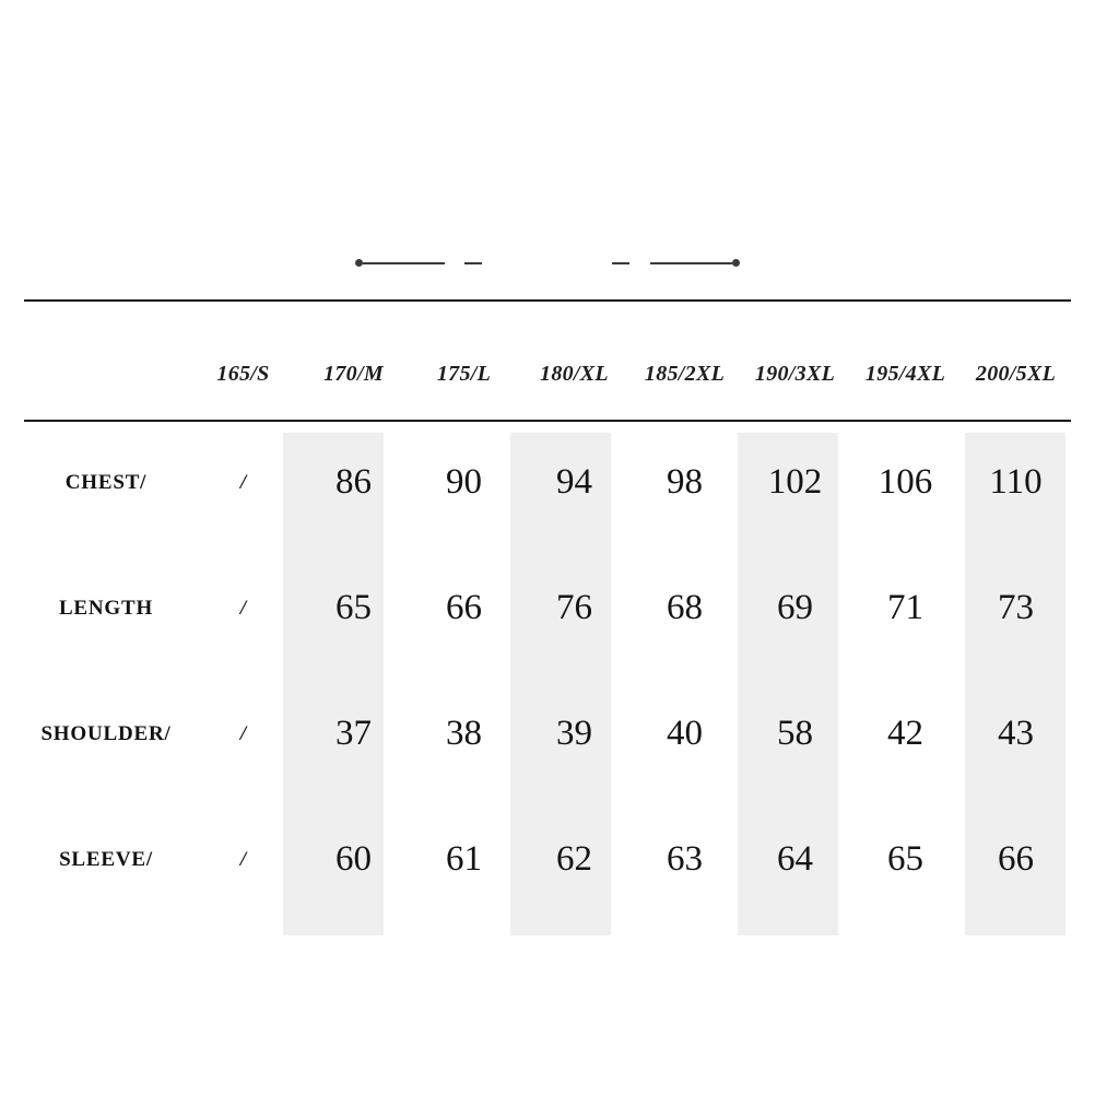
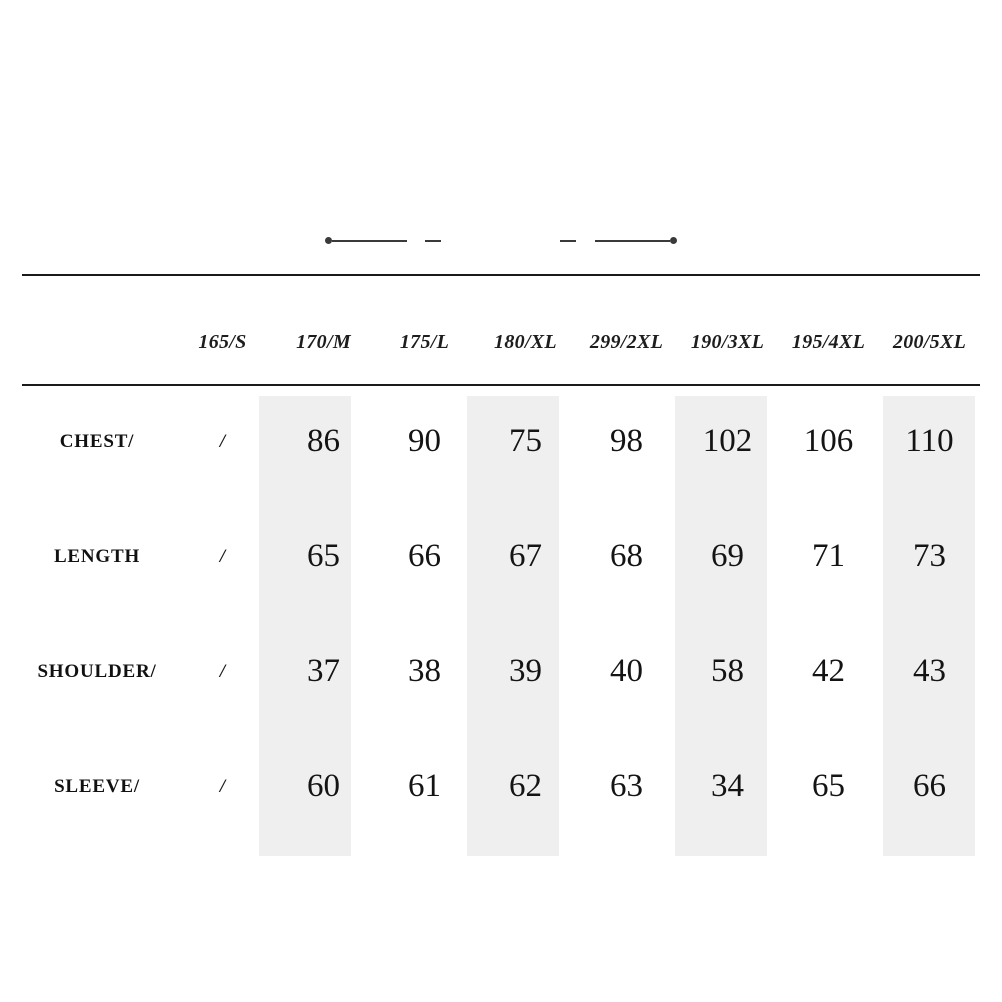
- 	165/S	170/M	175/L	180/XL	185/2XL	190/3XL	195/4XL	200/5XL
+ 	165/S	170/M	175/L	180/XL	299/2XL	190/3XL	195/4XL	200/5XL
- CHEST/	/	86	90	94	98	102	106	110
+ CHEST/	/	86	90	75	98	102	106	110
- LENGTH	/	65	66	76	68	69	71	73
+ LENGTH	/	65	66	67	68	69	71	73
  SHOULDER/	/	37	38	39	40	58	42	43
- SLEEVE/	/	60	61	62	63	64	65	66
+ SLEEVE/	/	60	61	62	63	34	65	66
